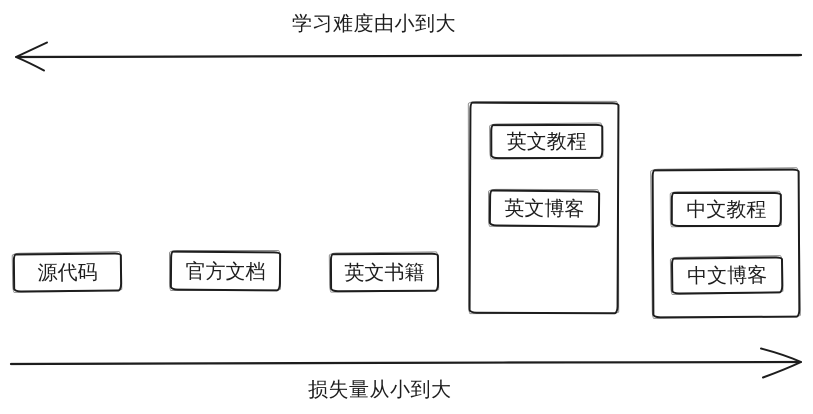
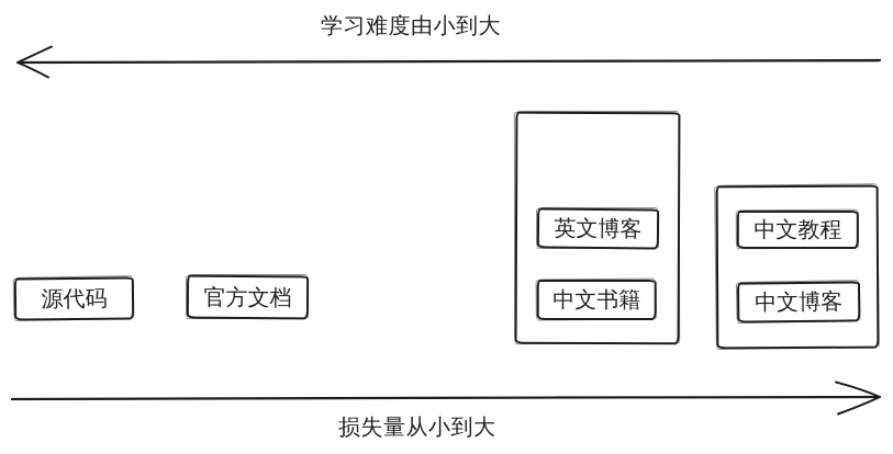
  学习难度由小到大
  源代码
  官方文档
- 英文书籍
- 英文教程
  英文博客
+ 中文书籍
  中文教程
  中文博客
  损失量从小到大
